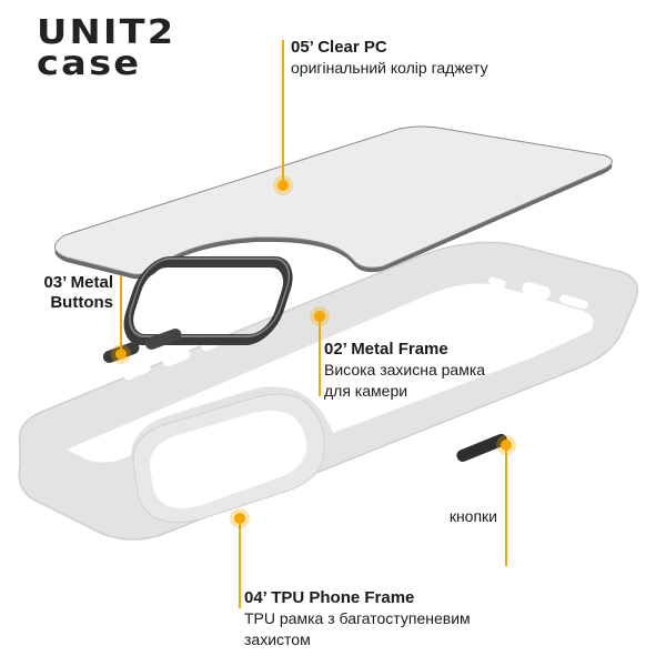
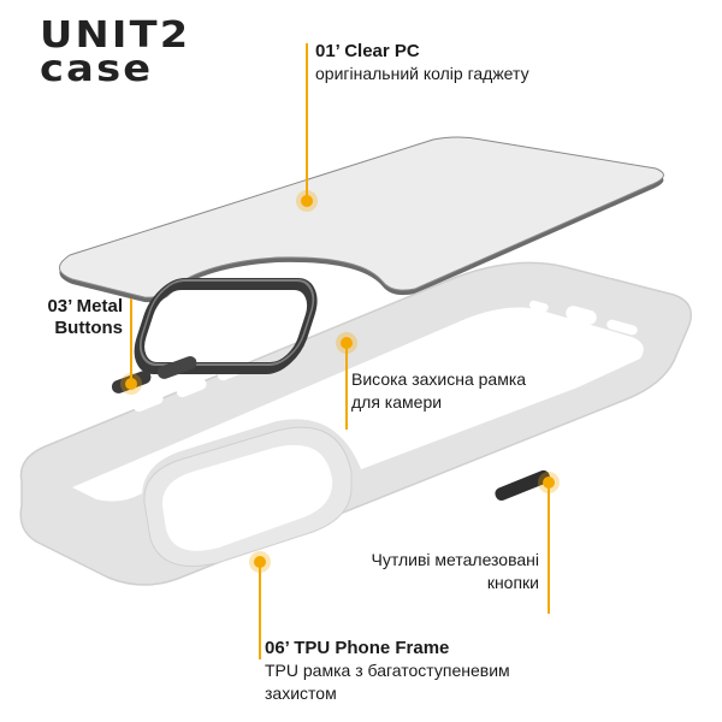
  UNIT2
  case
- 05’ Clear PC
+ 01’ Clear PC
  оригінальний колір гаджету
- 02’ Metal Frame
  Висока захисна рамка
  для камери
  03’ Metal
  Buttons
+ Чутливі металезовані
  кнопки
- 04’ TPU Phone Frame
+ 06’ TPU Phone Frame
  TPU рамка з багатоступеневим
  захистом
